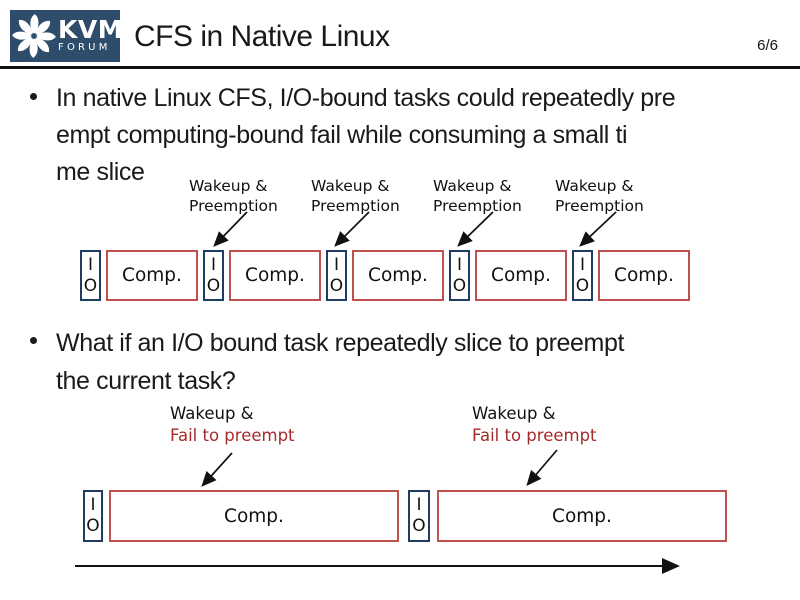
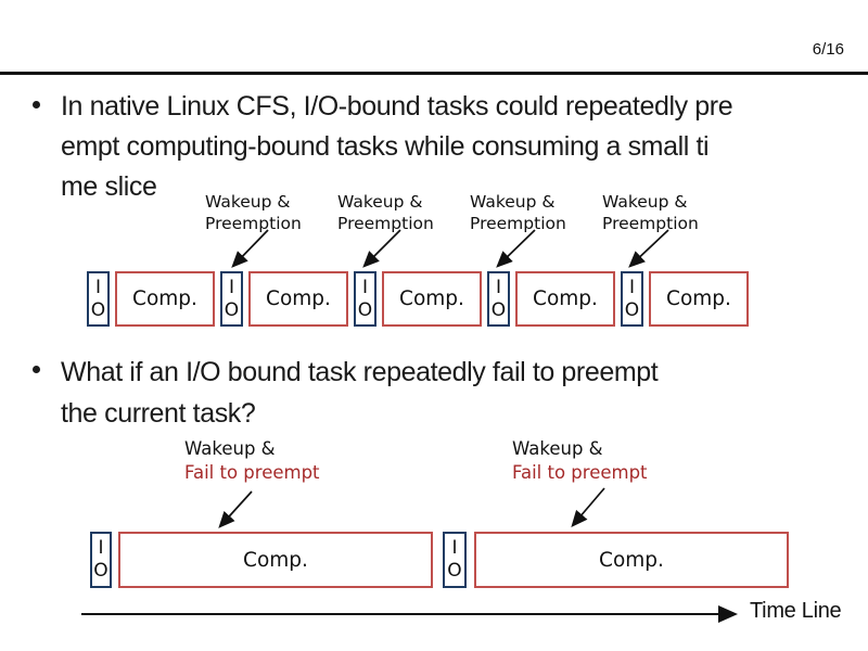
- KVM
- FORUM
- CFS in Native Linux
- 6/6
+ 6/16
  In native Linux CFS, I/O-bound tasks could repeatedly pre
- empt computing-bound fail while consuming a small ti
+ empt computing-bound tasks while consuming a small ti
  me slice
  Wakeup &
  Preemption
  Wakeup &
  Preemption
  Wakeup &
  Preemption
  Wakeup &
  Preemption
  I
  O
  Comp.
  I
  O
  Comp.
  I
  O
  Comp.
  I
  O
  Comp.
  I
  O
  Comp.
- What if an I/O bound task repeatedly slice to preempt
+ What if an I/O bound task repeatedly fail to preempt
  the current task?
  Wakeup &
  Fail to preempt
  Wakeup &
  Fail to preempt
  I
  O
  Comp.
  I
  O
  Comp.
+ Time Line
